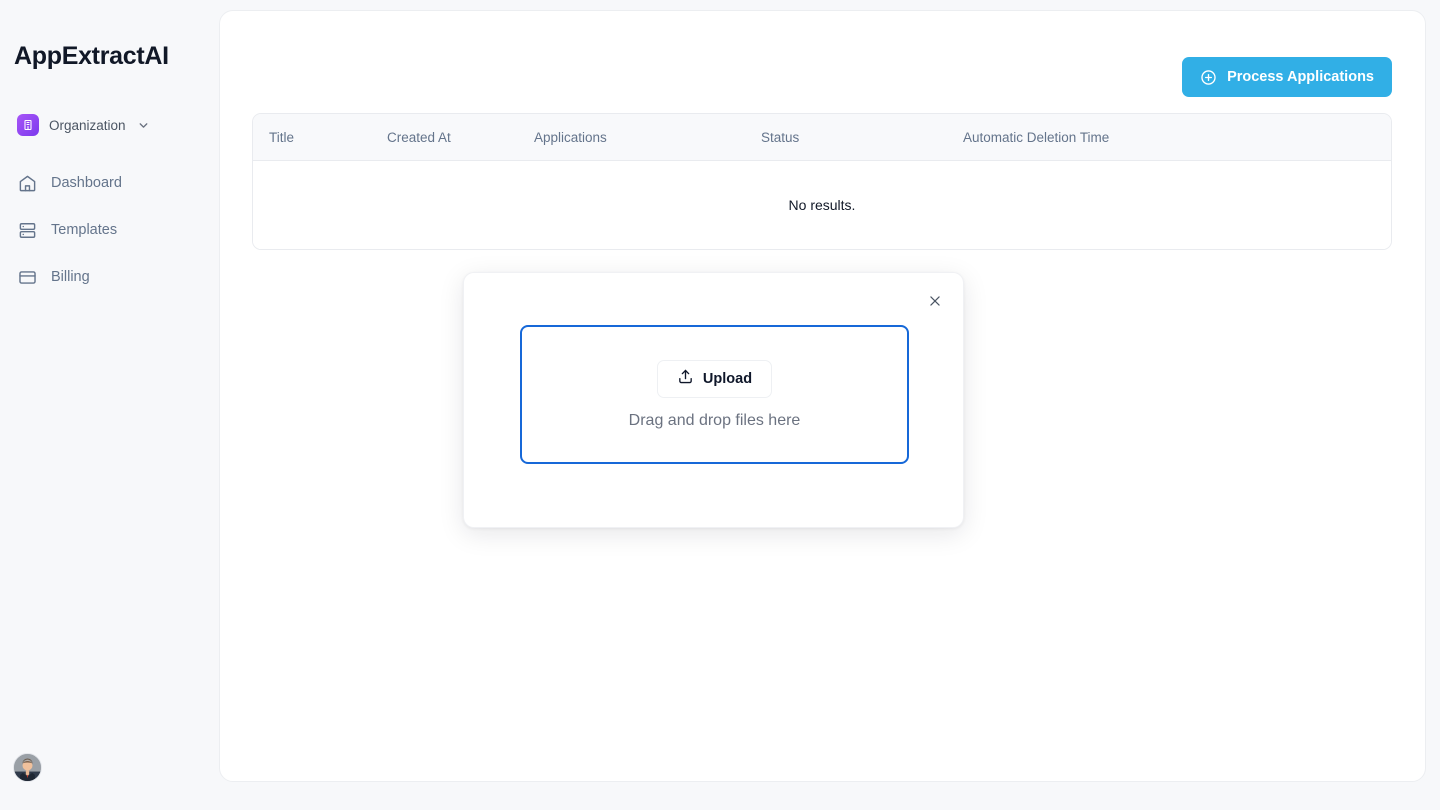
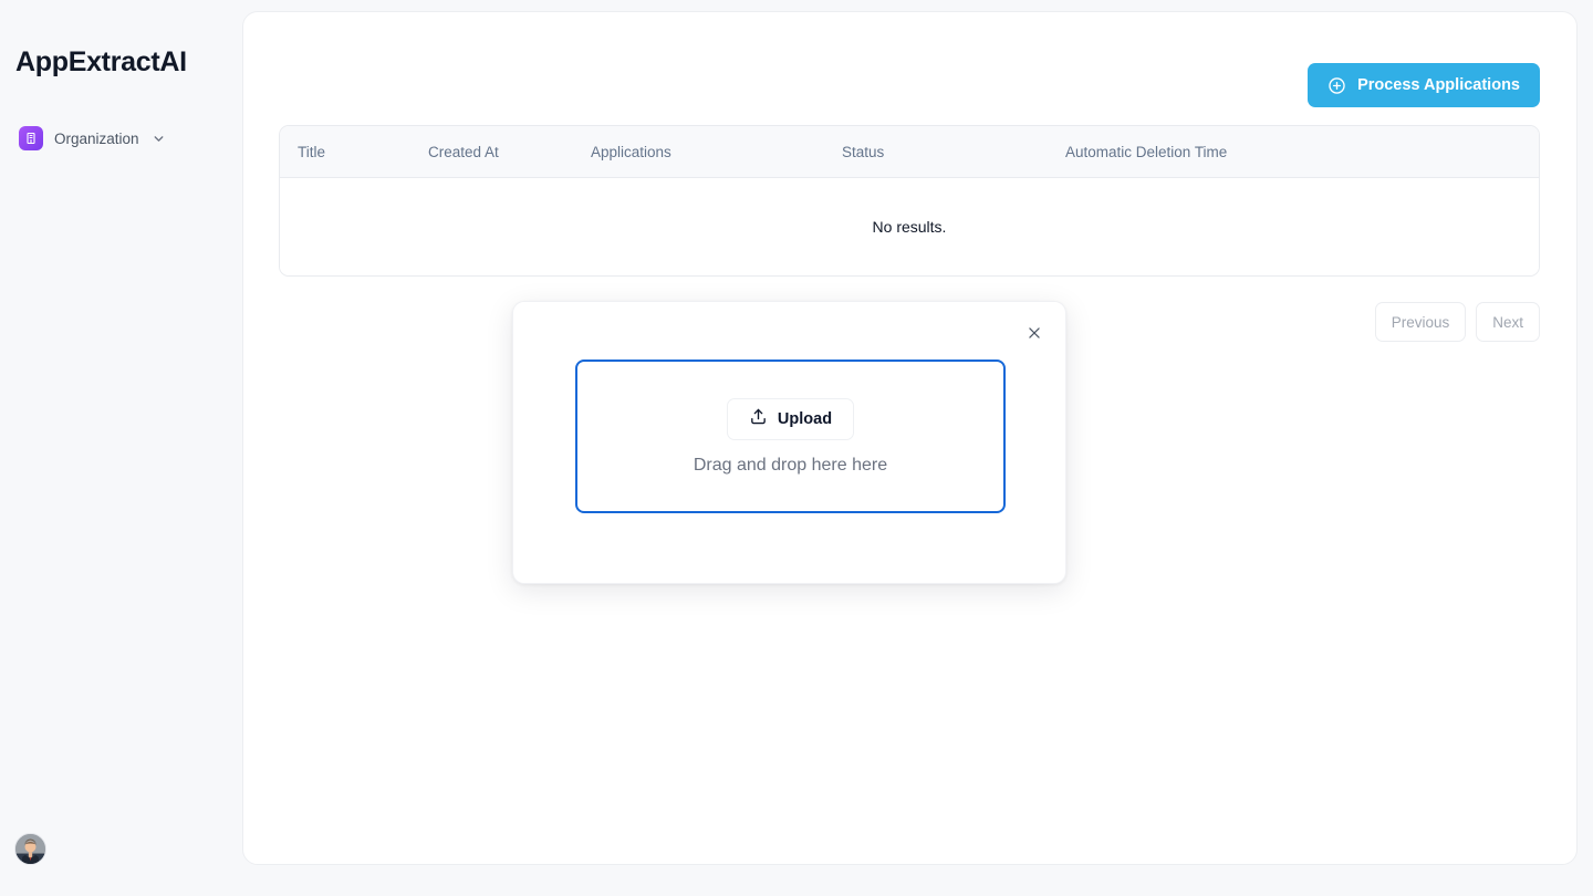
  AppExtractAI
  Organization
- Dashboard
- Templates
- Billing
  Process Applications
  Title
  Created At
  Applications
  Status
  Automatic Deletion Time
  No results.
+ Previous
+ Next
  Upload
- Drag and drop files here
+ Drag and drop here here
